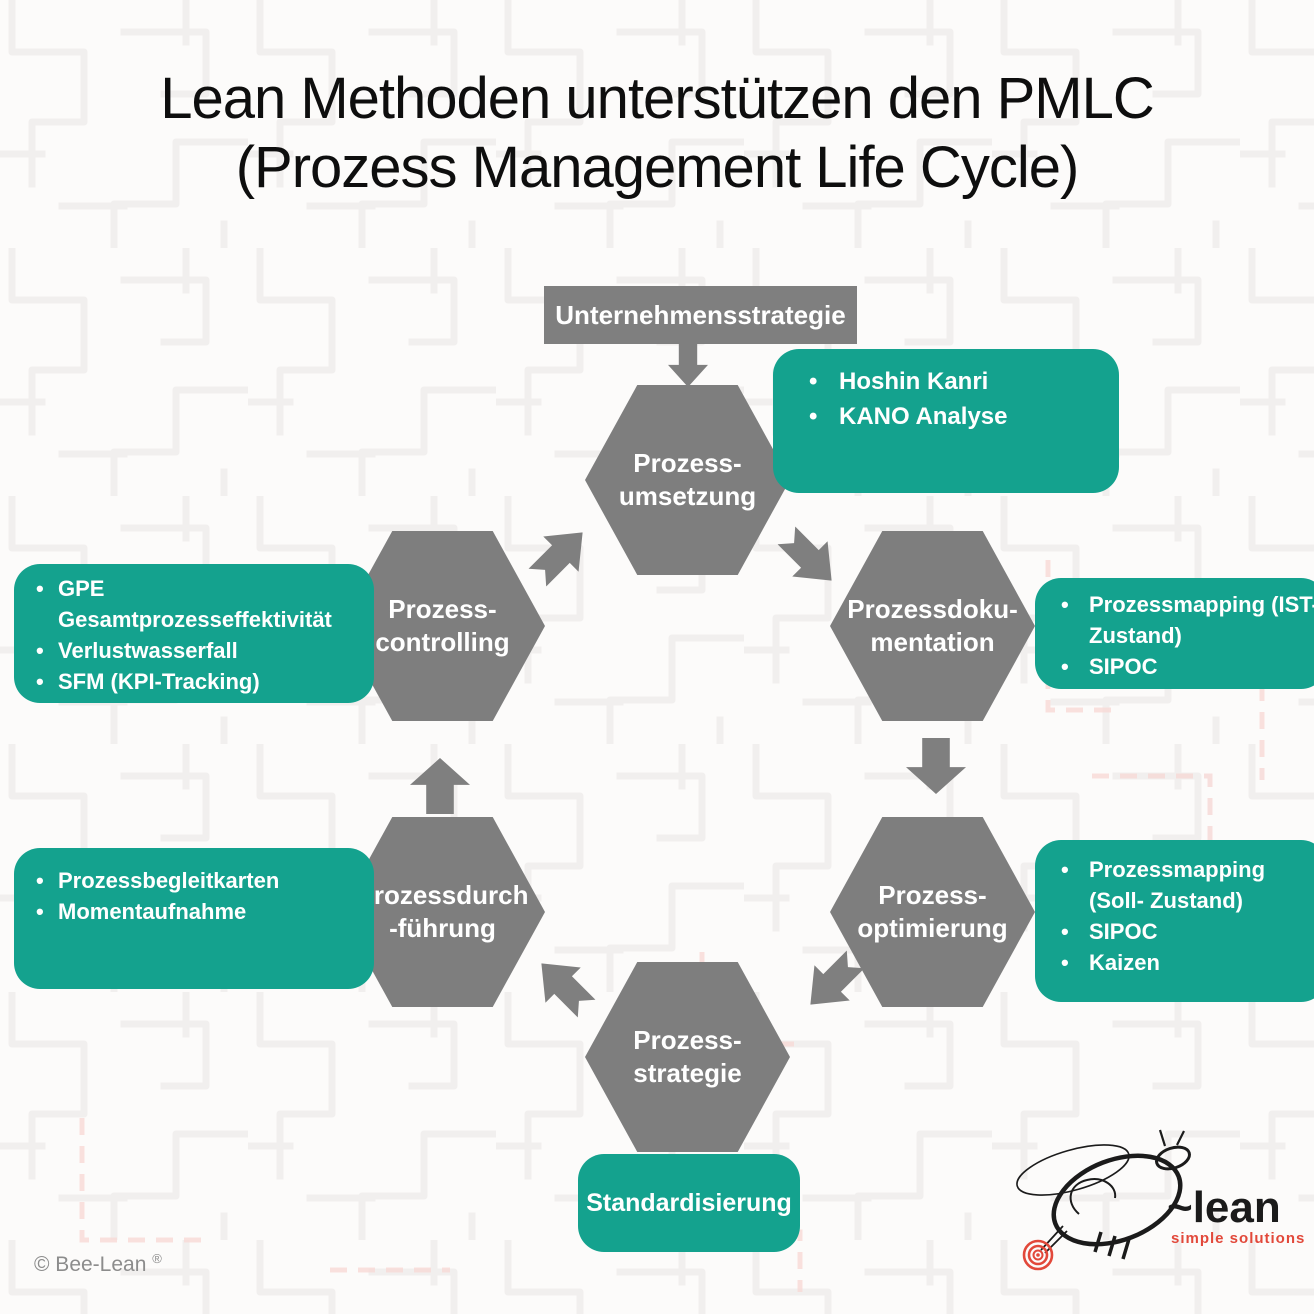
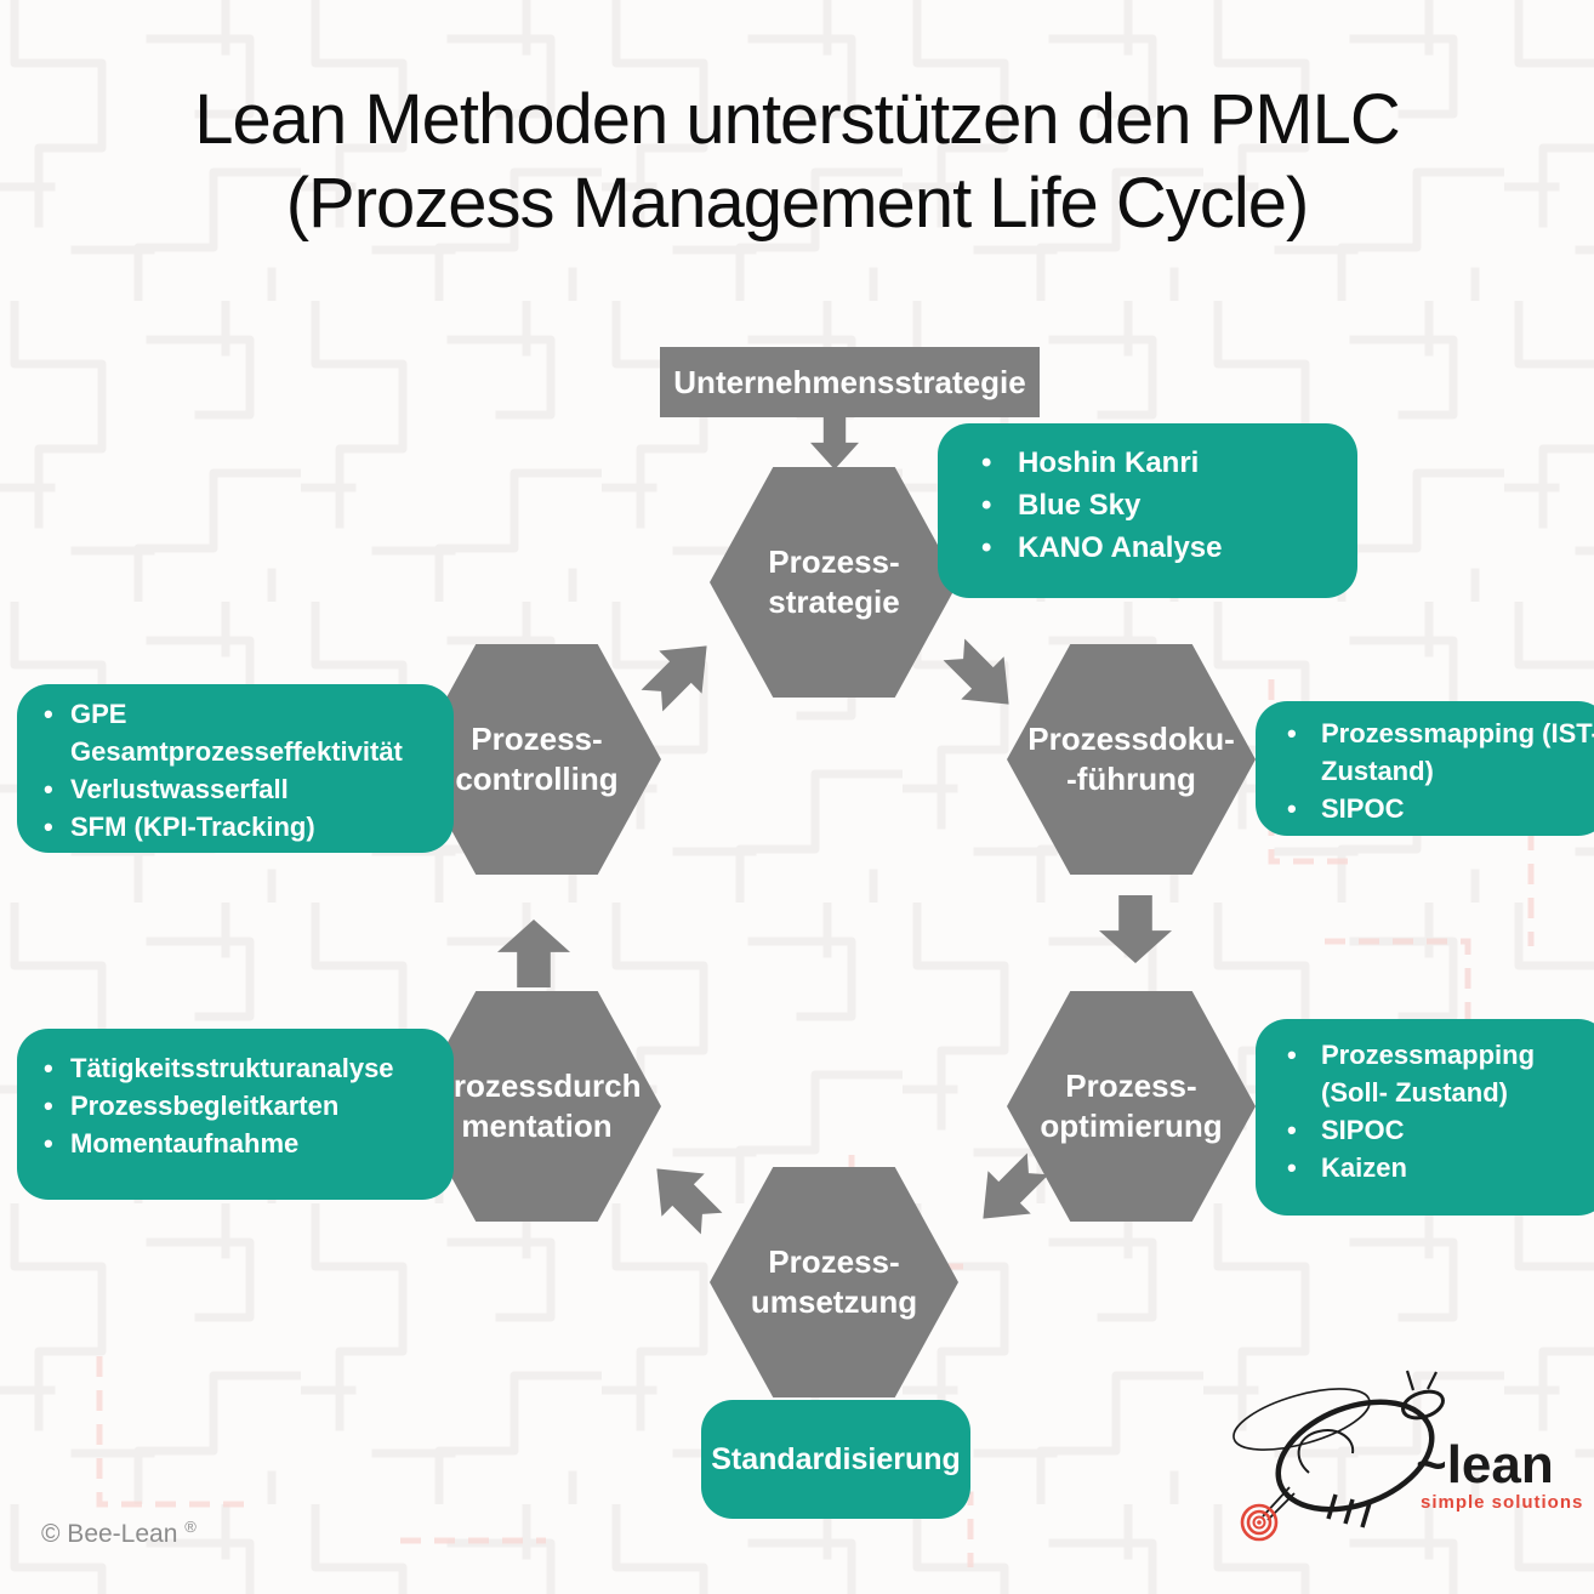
  Lean Methoden unterstützen den PMLC
  (Prozess Management Life Cycle)
  Unternehmensstrategie
  Prozess-
- umsetzung
+ strategie
  Prozessdoku-
- mentation
+ -führung
  Prozess-
  optimierung
  Prozess-
- strategie
+ umsetzung
  rozessdurch
- -führung
+ mentation
  Prozess-
  controlling
  Hoshin Kanri
+ Blue Sky
  KANO Analyse
  Prozessmapping (ISTZustand)
  SIPOC
  Prozessmapping (Soll- Zustand)
  SIPOC
  Kaizen
+ Tätigkeitsstrukturanalyse
  Prozessbegleitkarten
  Momentaufnahme
  GPE Gesamtprozesseffektivität
  Verlustwasserfall
  SFM (KPI-Tracking)
  Standardisierung
  ~lean
  simple solutions
  © Bee-Lean ®
